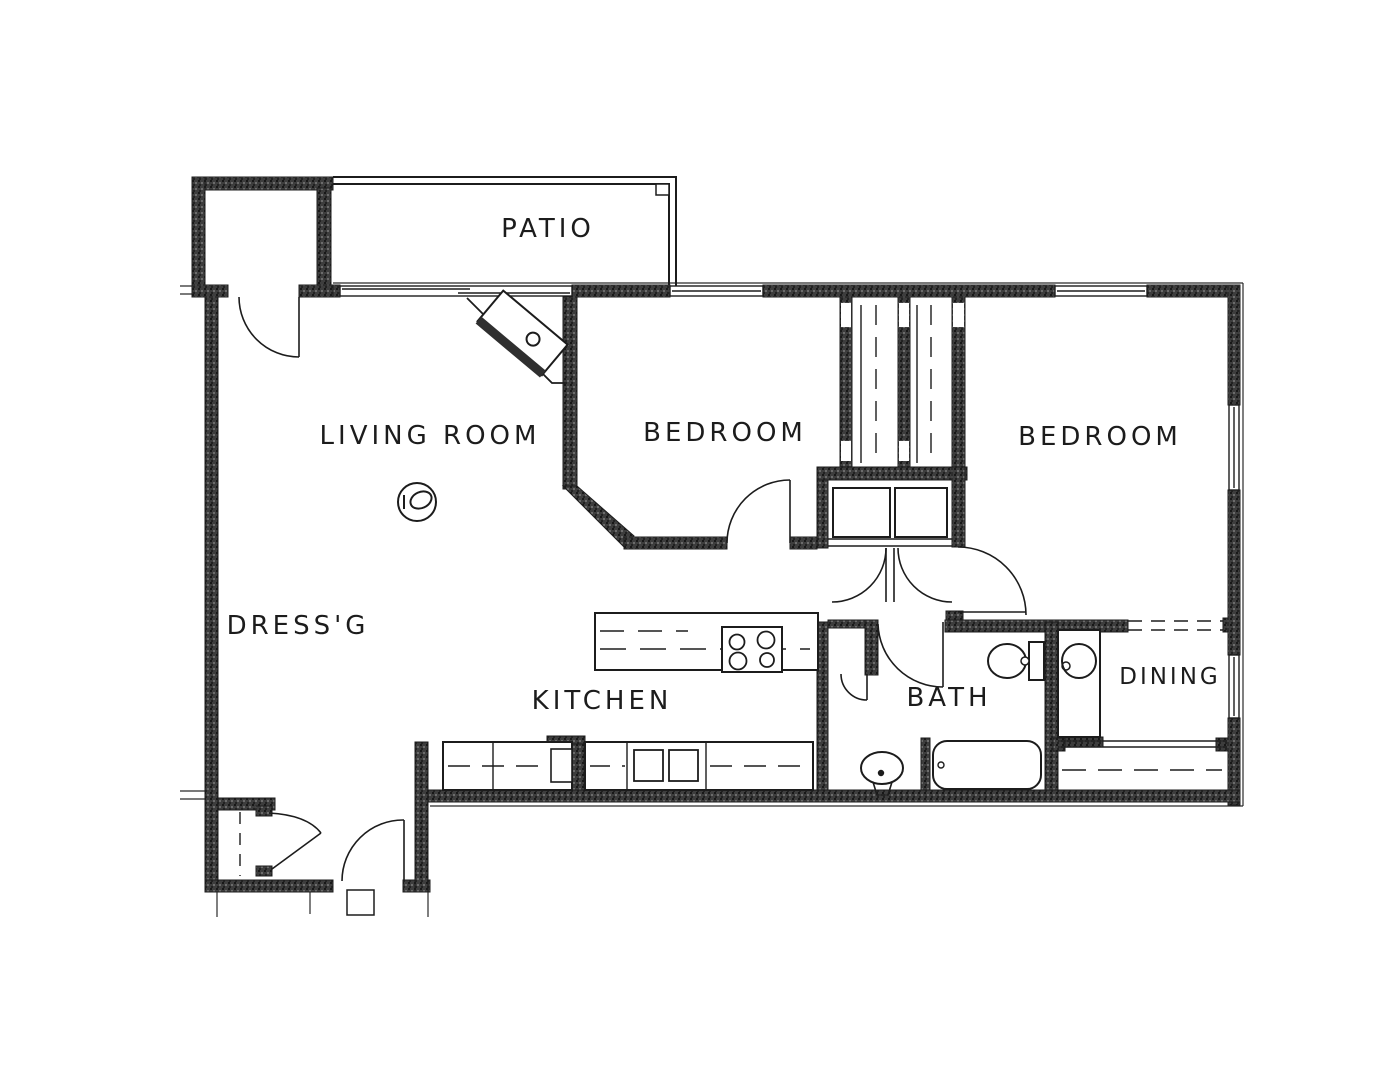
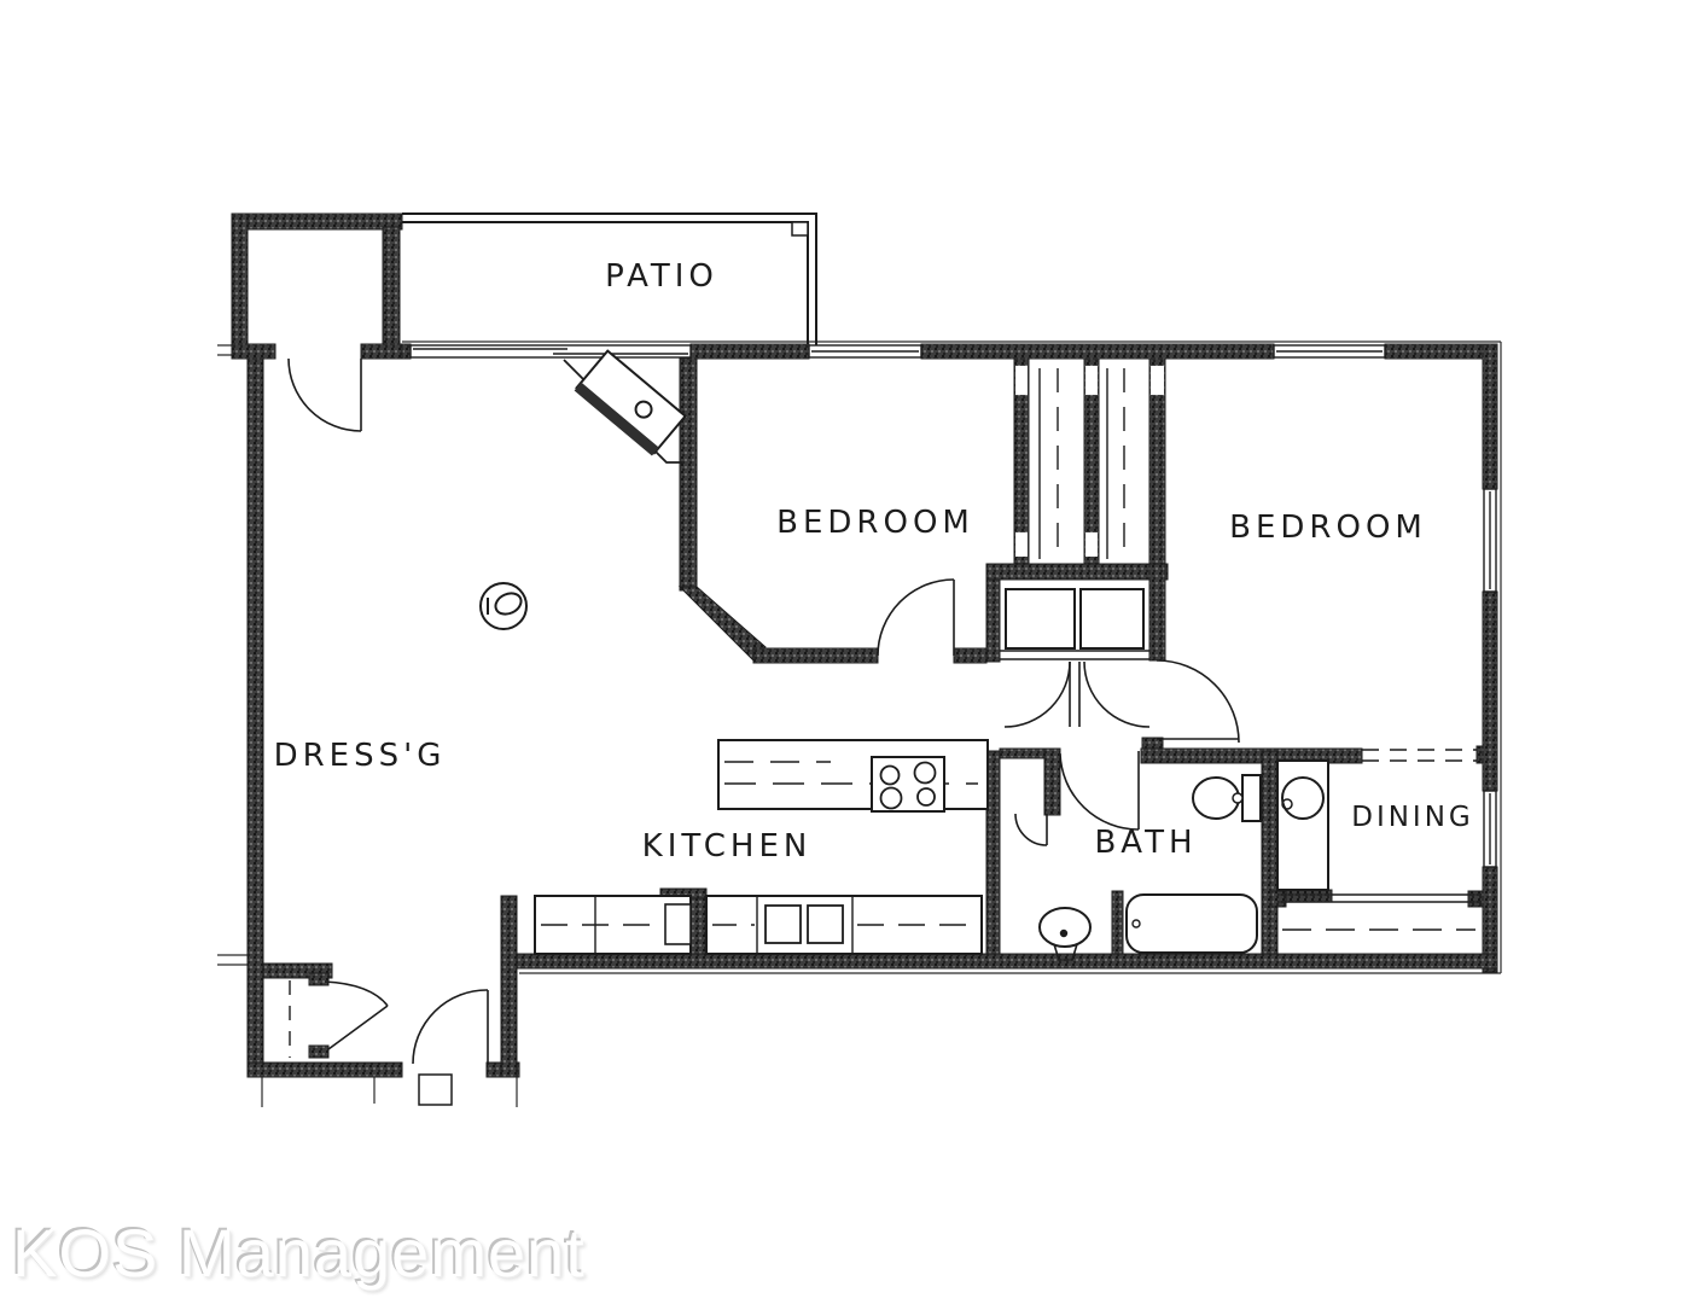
  PATIO
- LIVING ROOM
  BEDROOM
  BEDROOM
  DRESS'G
  KITCHEN
  BATH
  DINING
+ KOS Management
